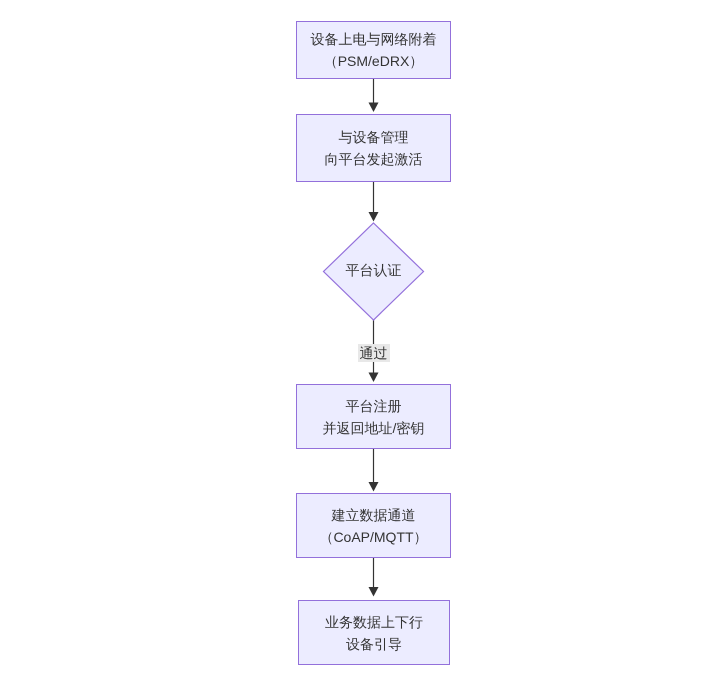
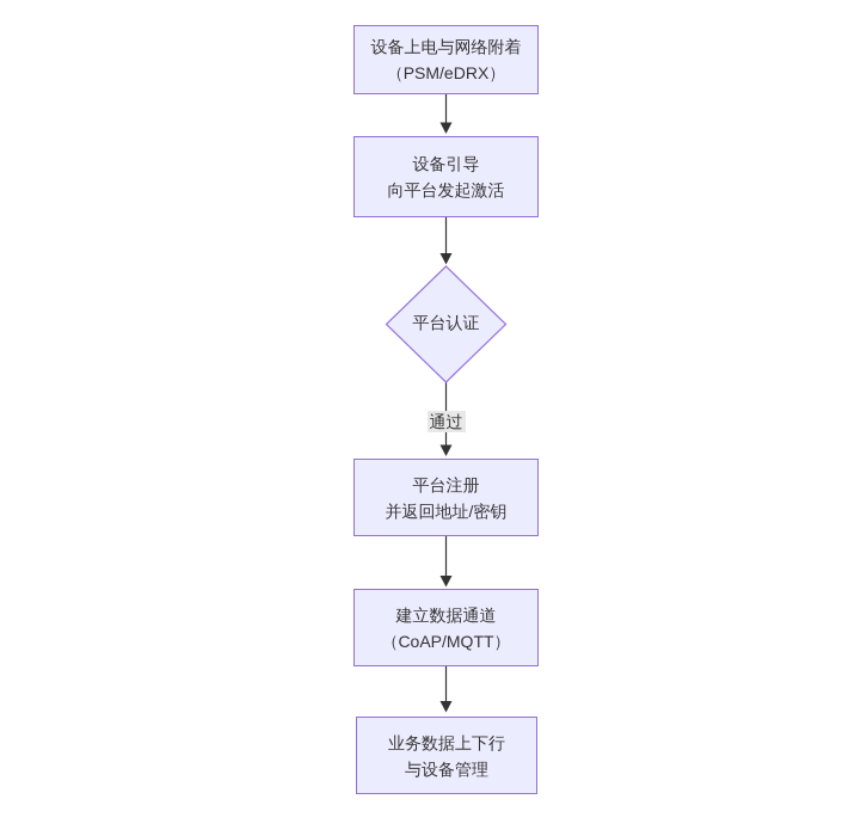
  设备上电与网络附着
  （PSM/eDRX）
- 与设备管理
+ 设备引导
  向平台发起激活
  平台认证
  通过
  平台注册
  并返回地址/密钥
  建立数据通道
  （CoAP/MQTT）
  业务数据上下行
- 设备引导
+ 与设备管理
